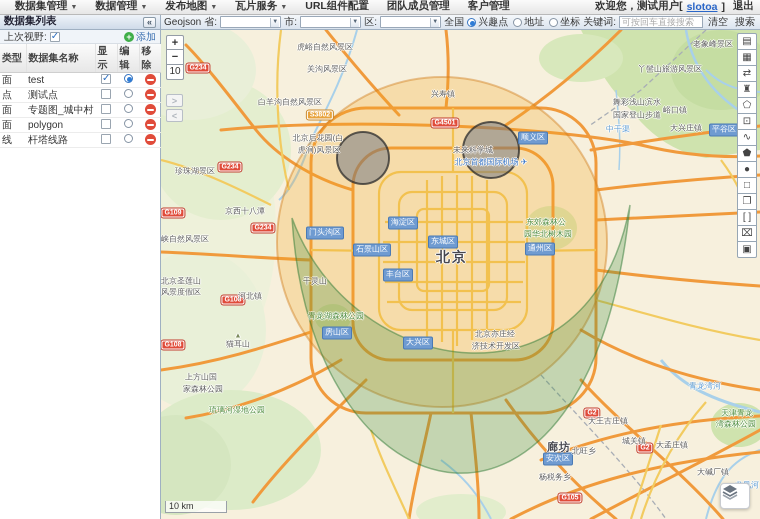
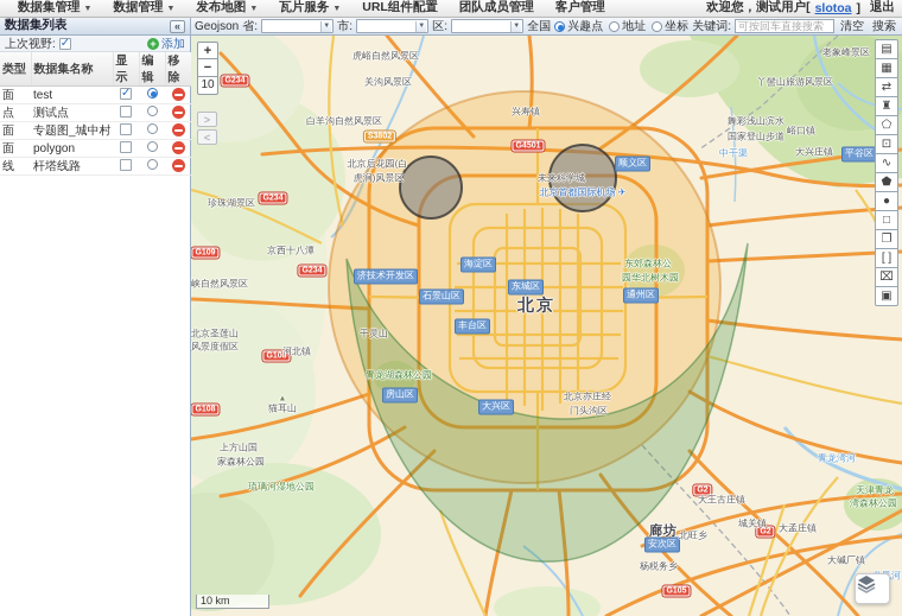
  数据集管理
  数据管理
  发布地图
  瓦片服务
  URL组件配置
  团队成员管理
  客户管理
  欢迎您，测试用户[
  slotoa
  ]
  退出
  数据集列表
  «
  Geojson
  省:
  市:
  区:
  全国
  兴趣点
  地址
  坐标
  关键词:
  可按回车直接搜索
  清空
  搜索
  上次视野:
  +
  添加
  类型	数据集名称	显示	编辑	移除
  面	test
  点	测试点
  面	专题图_城中村
  面	polygon
  线	杆塔线路
  北京
  廊坊
  海淀区
  东城区
  石景山区
- 门头沟区
+ 济技术开发区
  丰台区
  通州区
  大兴区
  房山区
  顺义区
  平谷区
  安次区
  虎峪自然风景区
  关沟风景区
  白羊沟自然风景区
  兴寿镇
  老象峰景区
  丫髻山旅游风景区
  舞彩浅山滨水
  国家登山步道
  峪口镇
  大兴庄镇
  中干渠
  珍珠湖景区
  京西十八潭
  峡自然风景区
  北京后花园(白
  虎涧)风景区
  未来科学城
  北京首都国际机场 ✈
  北京圣莲山
  风景度假区
  河北镇
  猫耳山
  千灵山
  青龙湖森林公园
  东郊森林公
  园华北树木园
  上方山国
  家森林公园
  琉璃河湿地公园
  北京亦庄经
- 济技术开发区
+ 门头沟区
  大王古庄镇
  城关镇
  大孟庄镇
  大碱厂镇
  北旺乡
  杨税务乡
  天津青龙
  湾森林公园
  青龙湾河
  +
  −
  10
  >
  <
  ▤
  ▦
  ⇄
  ♜
  ⬠
  ⊡
  ∿
  ⬟
  ●
  □
  ❐
  [ ]
  ⌧
  ▣
  10 km
